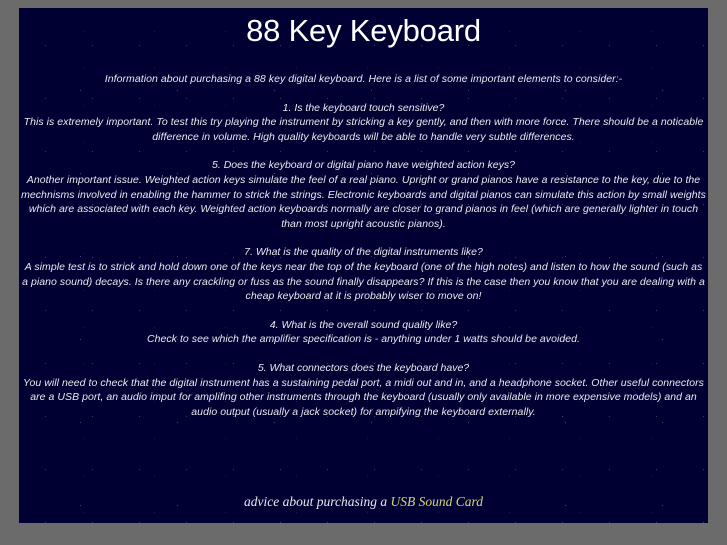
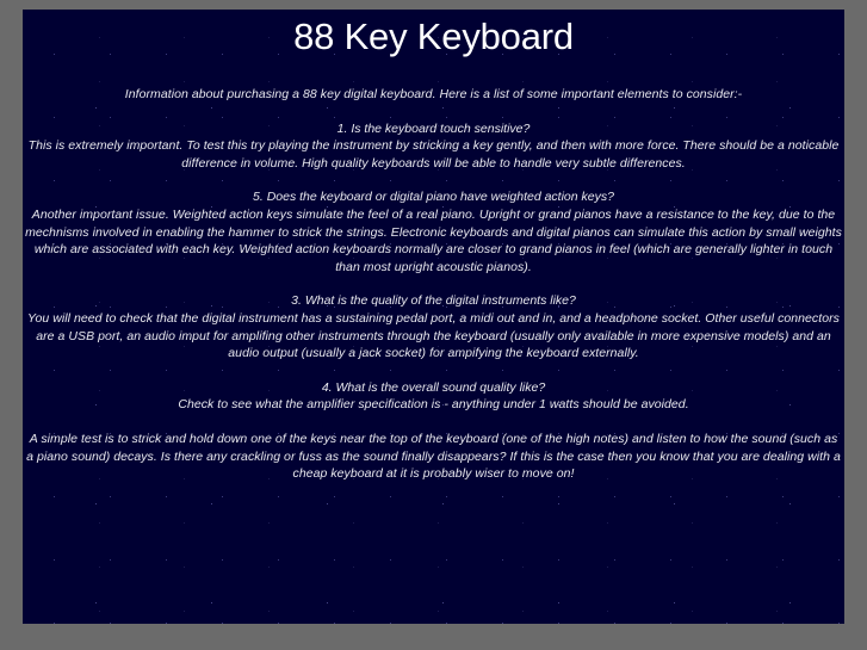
  88 Key Keyboard
  Information about purchasing a 88 key digital keyboard. Here is a list of some important elements to consider:-
  1. Is the keyboard touch sensitive?
  This is extremely important. To test this try playing the instrument by stricking a key gently, and then with more force. There should be a noticable difference in volume. High quality keyboards will be able to handle very subtle differences.
  5. Does the keyboard or digital piano have weighted action keys?
  Another important issue. Weighted action keys simulate the feel of a real piano. Upright or grand pianos have a resistance to the key, due to the mechnisms involved in enabling the hammer to strick the strings. Electronic keyboards and digital pianos can simulate this action by small weights which are associated with each key. Weighted action keyboards normally are closer to grand pianos in feel (which are generally lighter in touch than most upright acoustic pianos).
- 7. What is the quality of the digital instruments like?
+ 3. What is the quality of the digital instruments like?
- A simple test is to strick and hold down one of the keys near the top of the keyboard (one of the high notes) and listen to how the sound (such as a piano sound) decays. Is there any crackling or fuss as the sound finally disappears? If this is the case then you know that you are dealing with a cheap keyboard at it is probably wiser to move on!
+ You will need to check that the digital instrument has a sustaining pedal port, a midi out and in, and a headphone socket. Other useful connectors are a USB port, an audio imput for amplifing other instruments through the keyboard (usually only available in more expensive models) and an audio output (usually a jack socket) for ampifying the keyboard externally.
  4. What is the overall sound quality like?
- Check to see which the amplifier specification is - anything under 1 watts should be avoided.
+ Check to see what the amplifier specification is - anything under 1 watts should be avoided.
- 5. What connectors does the keyboard have?
- You will need to check that the digital instrument has a sustaining pedal port, a midi out and in, and a headphone socket. Other useful connectors are a USB port, an audio imput for amplifing other instruments through the keyboard (usually only available in more expensive models) and an audio output (usually a jack socket) for ampifying the keyboard externally.
+ A simple test is to strick and hold down one of the keys near the top of the keyboard (one of the high notes) and listen to how the sound (such as a piano sound) decays. Is there any crackling or fuss as the sound finally disappears? If this is the case then you know that you are dealing with a cheap keyboard at it is probably wiser to move on!
- advice about purchasing a USB Sound Card
